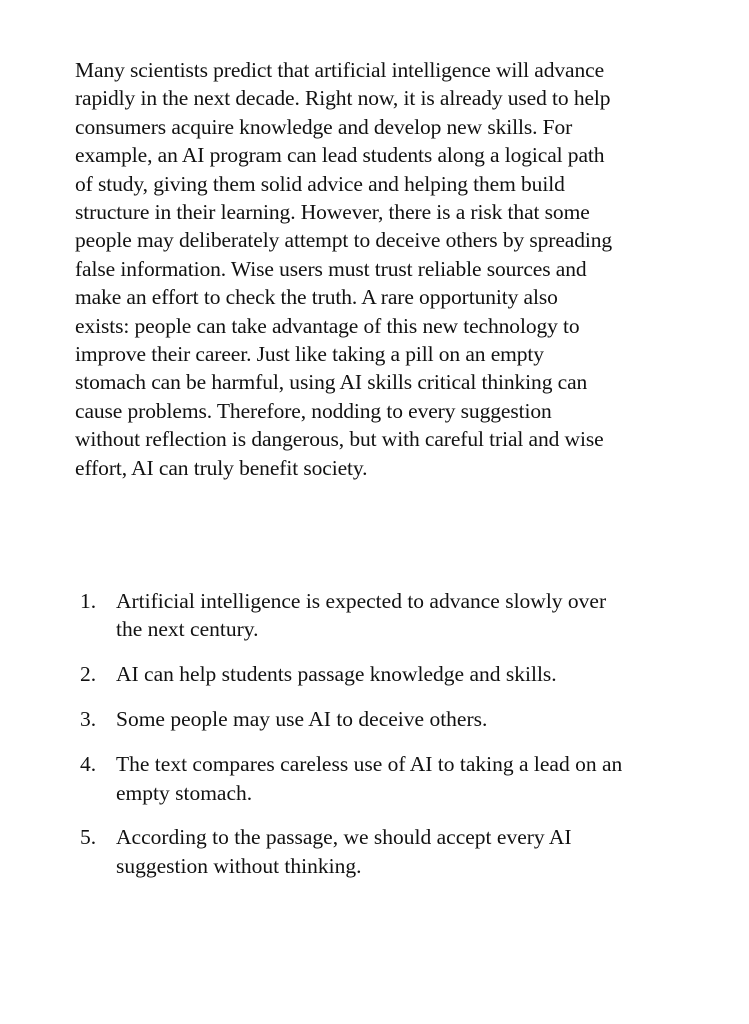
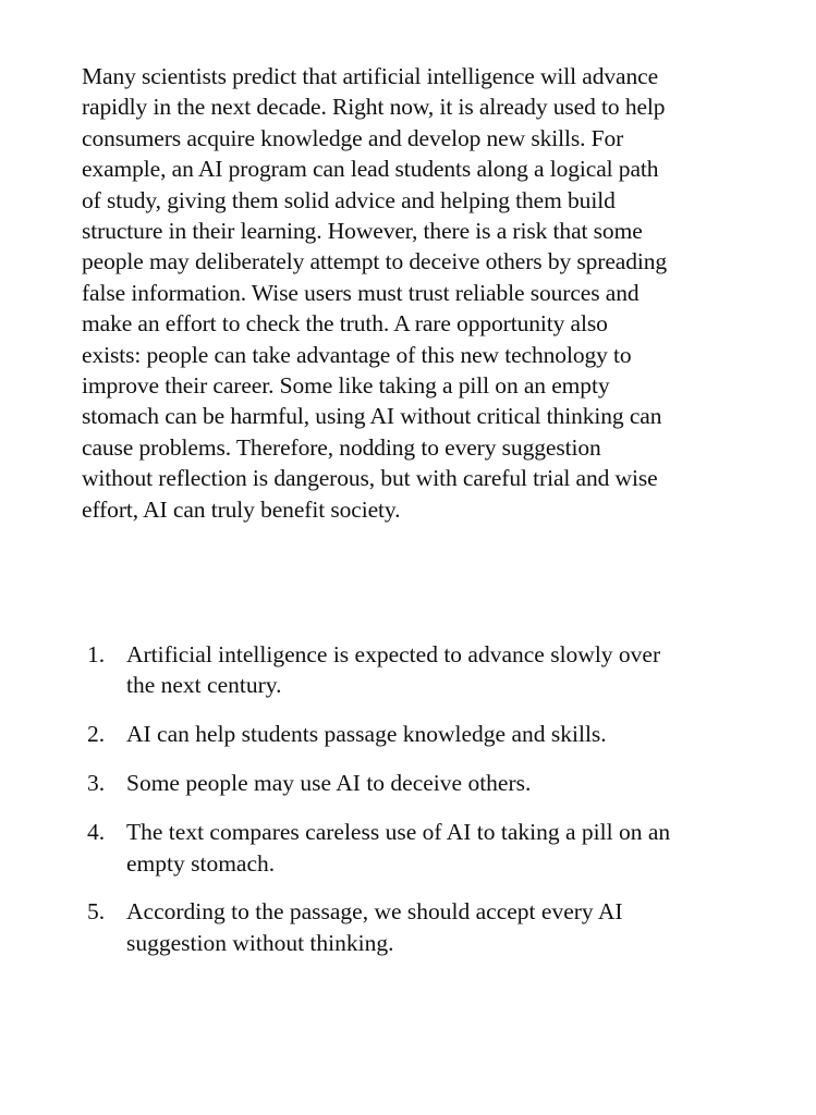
  Many scientists predict that artificial intelligence will advance
  rapidly in the next decade. Right now, it is already used to help
  consumers acquire knowledge and develop new skills. For
  example, an AI program can lead students along a logical path
  of study, giving them solid advice and helping them build
  structure in their learning. However, there is a risk that some
  people may deliberately attempt to deceive others by spreading
  false information. Wise users must trust reliable sources and
  make an effort to check the truth. A rare opportunity also
  exists: people can take advantage of this new technology to
- improve their career. Just like taking a pill on an empty
+ improve their career. Some like taking a pill on an empty
- stomach can be harmful, using AI skills critical thinking can
+ stomach can be harmful, using AI without critical thinking can
  cause problems. Therefore, nodding to every suggestion
  without reflection is dangerous, but with careful trial and wise
  effort, AI can truly benefit society.
  1.
  Artificial intelligence is expected to advance slowly over
  the next century.
  2.
  AI can help students passage knowledge and skills.
  3.
  Some people may use AI to deceive others.
  4.
- The text compares careless use of AI to taking a lead on an
+ The text compares careless use of AI to taking a pill on an
  empty stomach.
  5.
  According to the passage, we should accept every AI
  suggestion without thinking.
